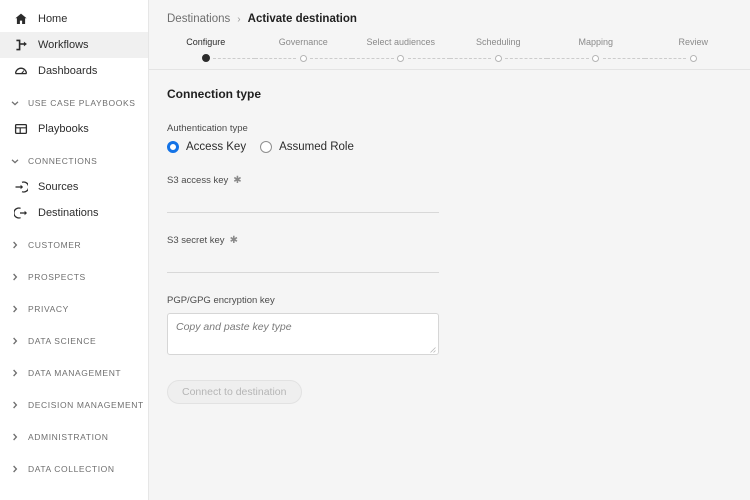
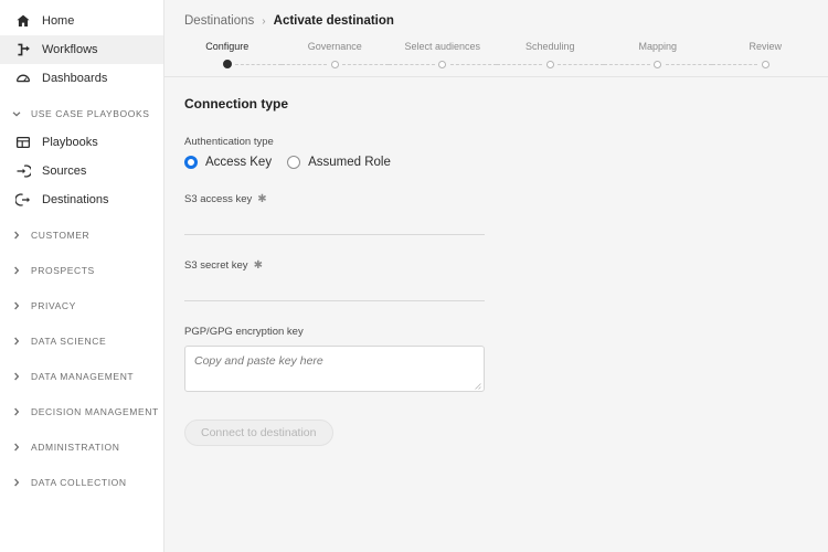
  Home
  Workflows
  Dashboards
  USE CASE PLAYBOOKS
  Playbooks
- CONNECTIONS
  Sources
  Destinations
  CUSTOMER
  PROSPECTS
  PRIVACY
  DATA SCIENCE
  DATA MANAGEMENT
  DECISION MANAGEMENT
  ADMINISTRATION
  DATA COLLECTION
  Destinations
  ›
  Activate destination
  Configure
  Governance
  Select audiences
  Scheduling
  Mapping
  Review
  Connection type
  Authentication type
  Access Key
  Assumed Role
  S3 access key
  ✱
  S3 secret key
  ✱
  PGP/GPG encryption key
- Copy and paste key type
+ Copy and paste key here
  Connect to destination
